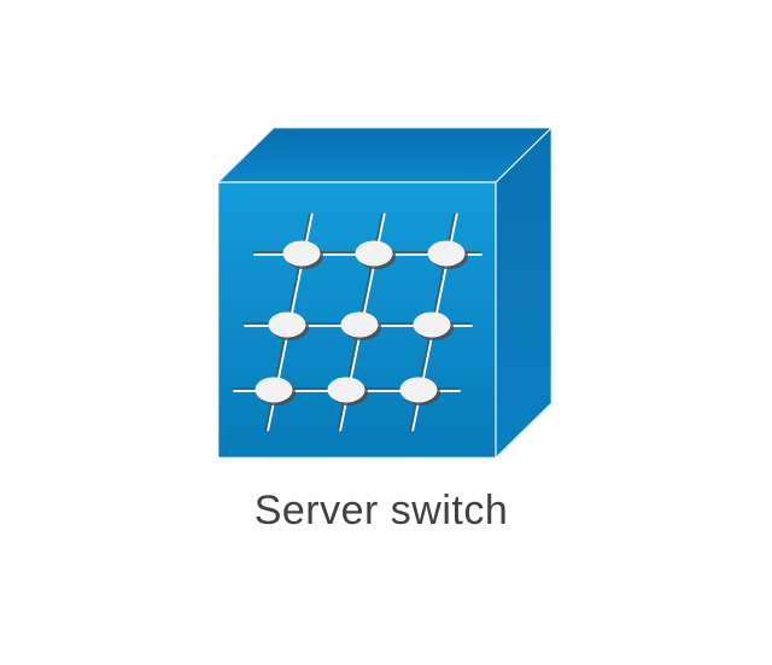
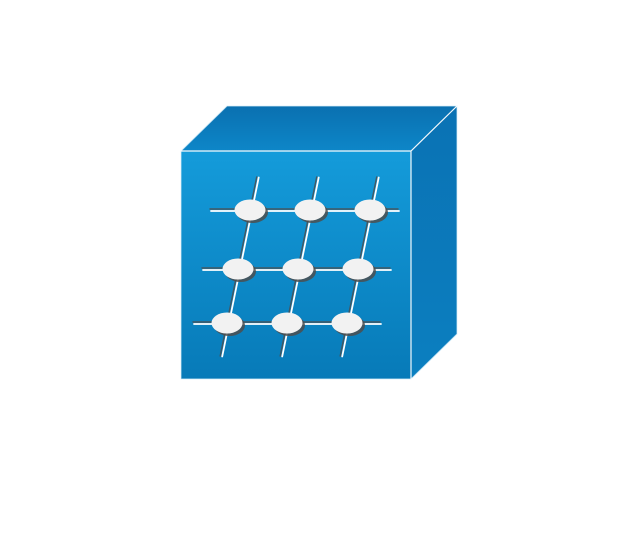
- Server switch
